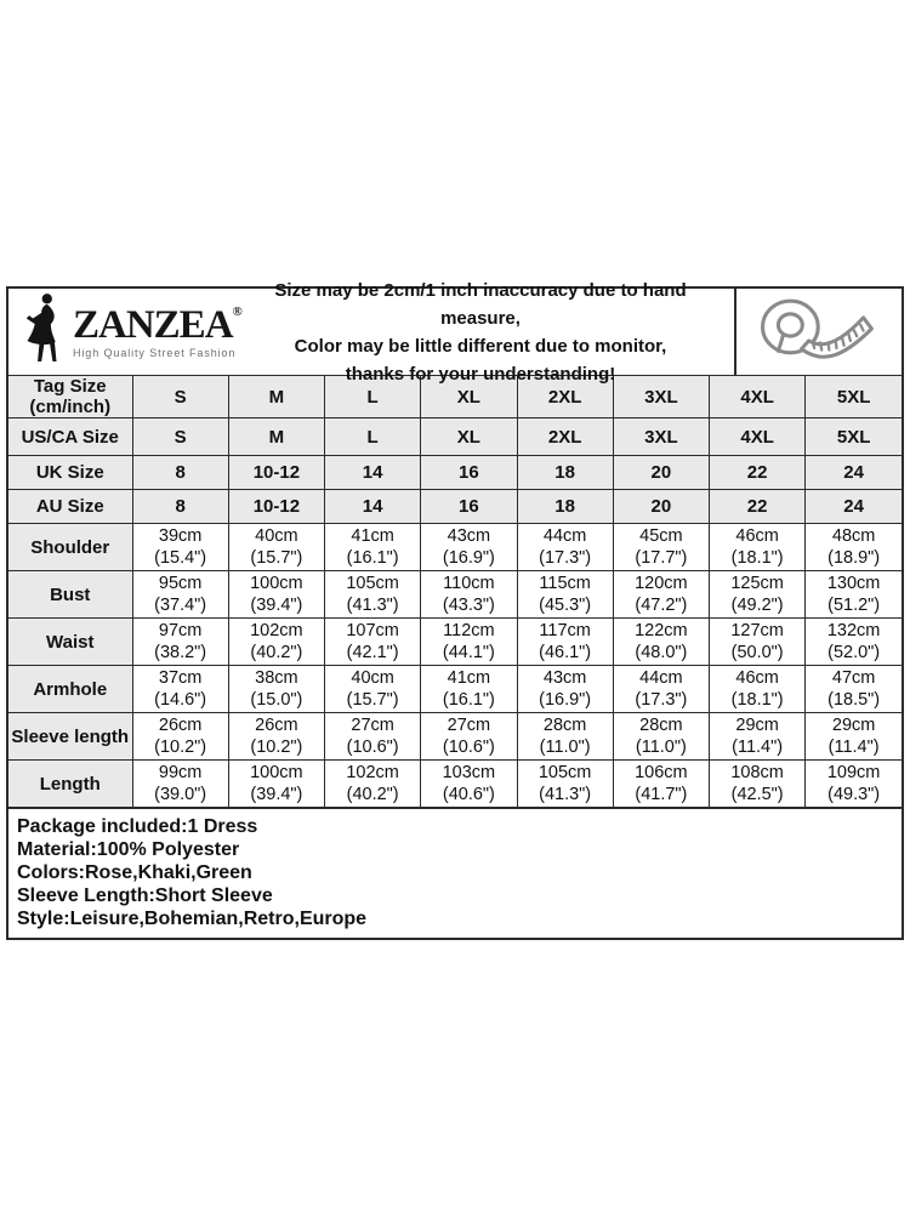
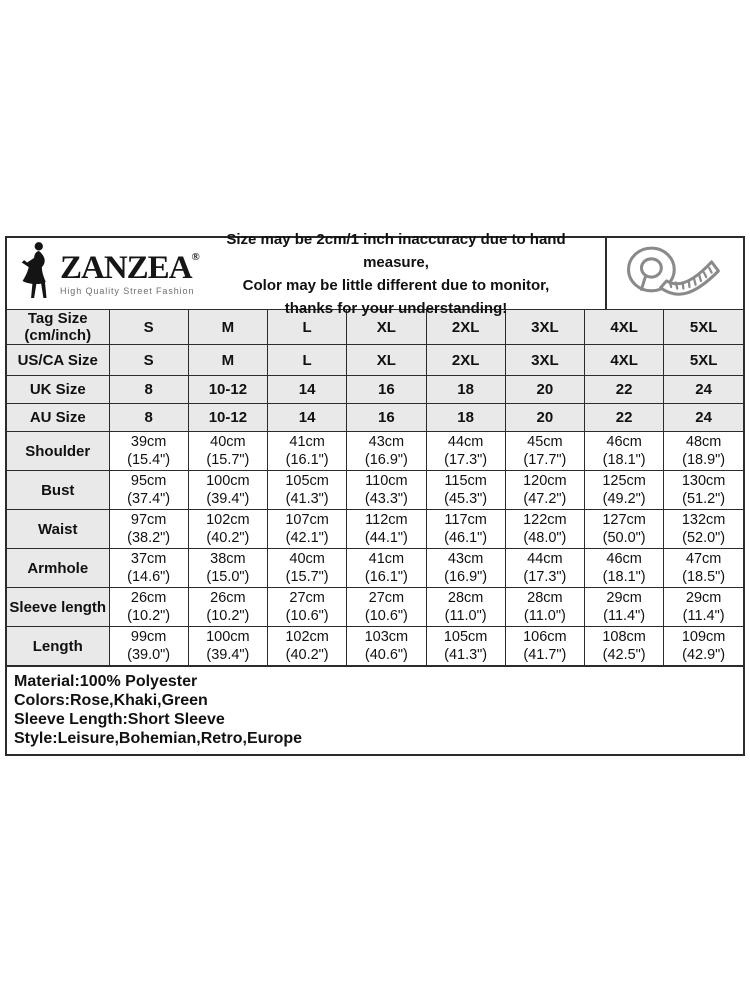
  ZANZEA®
  High Quality Street Fashion
  Size may be 2cm/1 inch inaccuracy due to hand measure,
  Color may be little different due to monitor,
  thanks for your understanding!
  Tag Size (cm/inch)	S	M	L	XL	2XL	3XL	4XL	5XL
  US/CA Size	S	M	L	XL	2XL	3XL	4XL	5XL
  UK Size	8	10-12	14	16	18	20	22	24
  AU Size	8	10-12	14	16	18	20	22	24
  Shoulder	39cm (15.4")	40cm (15.7")	41cm (16.1")	43cm (16.9")	44cm (17.3")	45cm (17.7")	46cm (18.1")	48cm (18.9")
  Bust	95cm (37.4")	100cm (39.4")	105cm (41.3")	110cm (43.3")	115cm (45.3")	120cm (47.2")	125cm (49.2")	130cm (51.2")
  Waist	97cm (38.2")	102cm (40.2")	107cm (42.1")	112cm (44.1")	117cm (46.1")	122cm (48.0")	127cm (50.0")	132cm (52.0")
  Armhole	37cm (14.6")	38cm (15.0")	40cm (15.7")	41cm (16.1")	43cm (16.9")	44cm (17.3")	46cm (18.1")	47cm (18.5")
  Sleeve length	26cm (10.2")	26cm (10.2")	27cm (10.6")	27cm (10.6")	28cm (11.0")	28cm (11.0")	29cm (11.4")	29cm (11.4")
- Length	99cm (39.0")	100cm (39.4")	102cm (40.2")	103cm (40.6")	105cm (41.3")	106cm (41.7")	108cm (42.5")	109cm (49.3")
+ Length	99cm (39.0")	100cm (39.4")	102cm (40.2")	103cm (40.6")	105cm (41.3")	106cm (41.7")	108cm (42.5")	109cm (42.9")
- Package included:1 Dress
  Material:100% Polyester
  Colors:Rose,Khaki,Green
  Sleeve Length:Short Sleeve
  Style:Leisure,Bohemian,Retro,Europe
